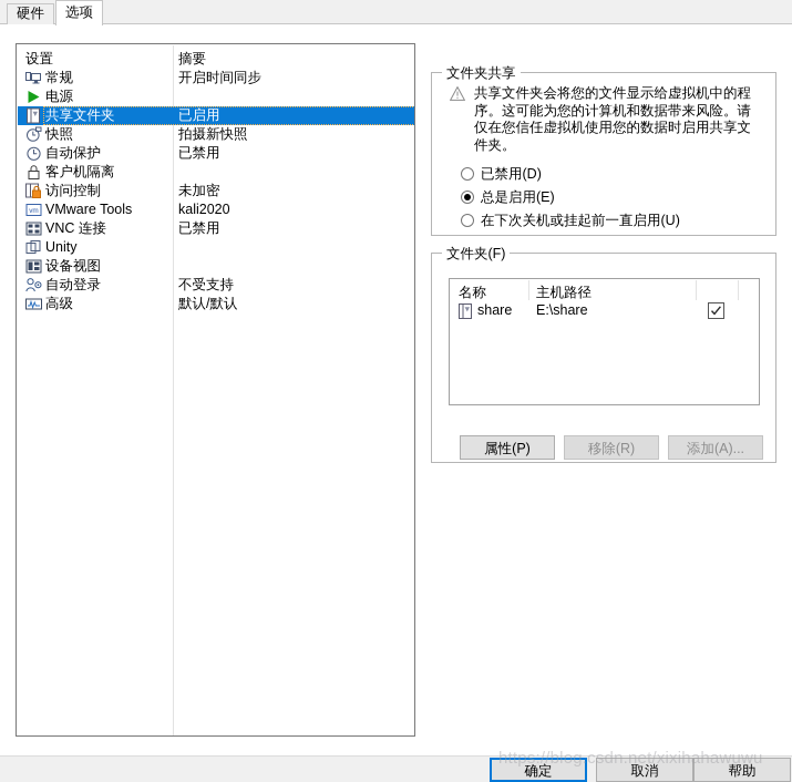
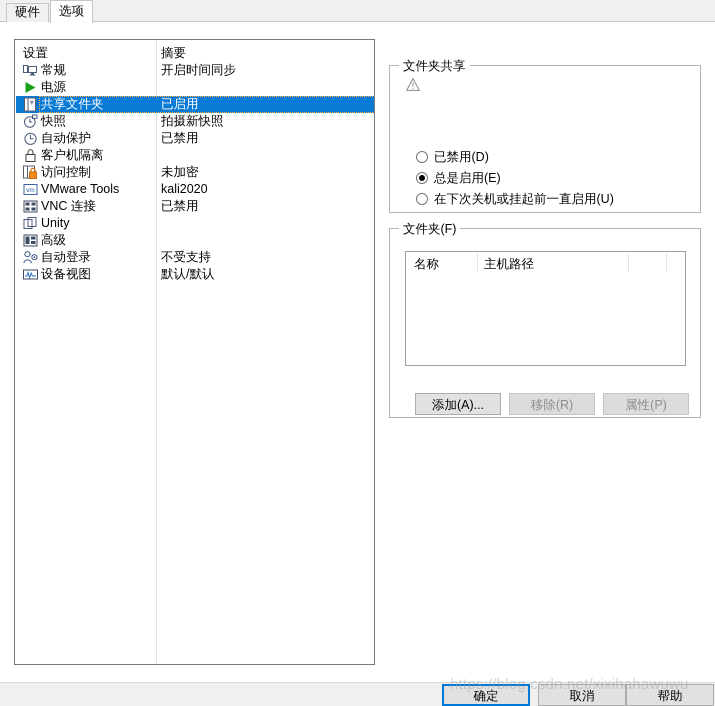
  硬件
  选项
  设置
  摘要
  常规
  开启时间同步
  电源
  共享文件夹
  已启用
  快照
  拍摄新快照
  自动保护
  已禁用
  客户机隔离
  访问控制
  未加密
  VMware Tools
  kali2020
  VNC 连接
  已禁用
  Unity
- 设备视图
+ 高级
  自动登录
  不受支持
- 高级
+ 设备视图
  默认/默认
  文件夹共享
- 共享文件夹会将您的文件显示给虚拟机中的程序。这可能为您的计算机和数据带来风险。请仅在您信任虚拟机使用您的数据时启用共享文件夹。
  已禁用(D)
  总是启用(E)
  在下次关机或挂起前一直启用(U)
  文件夹(F)
  名称
  主机路径
- share
- E:\share
- 属性(P)
+ 添加(A)...
  移除(R)
- 添加(A)...
+ 属性(P)
  确定
  取消
  帮助
  https://blog.csdn.net/xixihahawuwu
